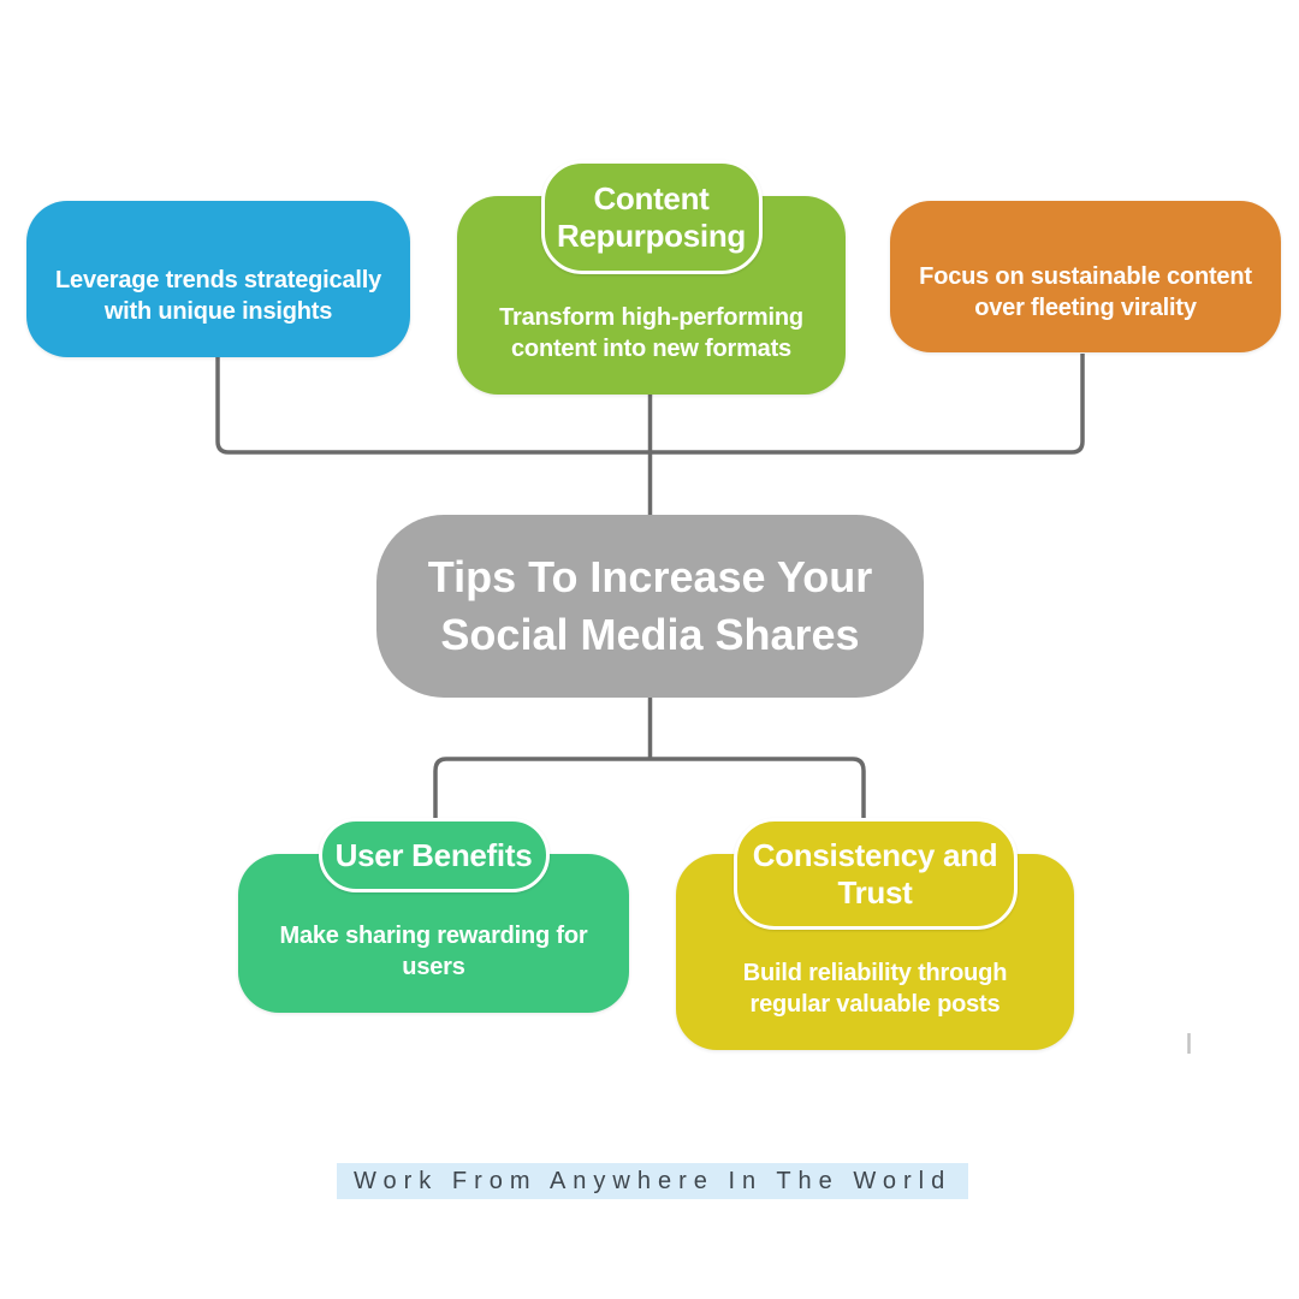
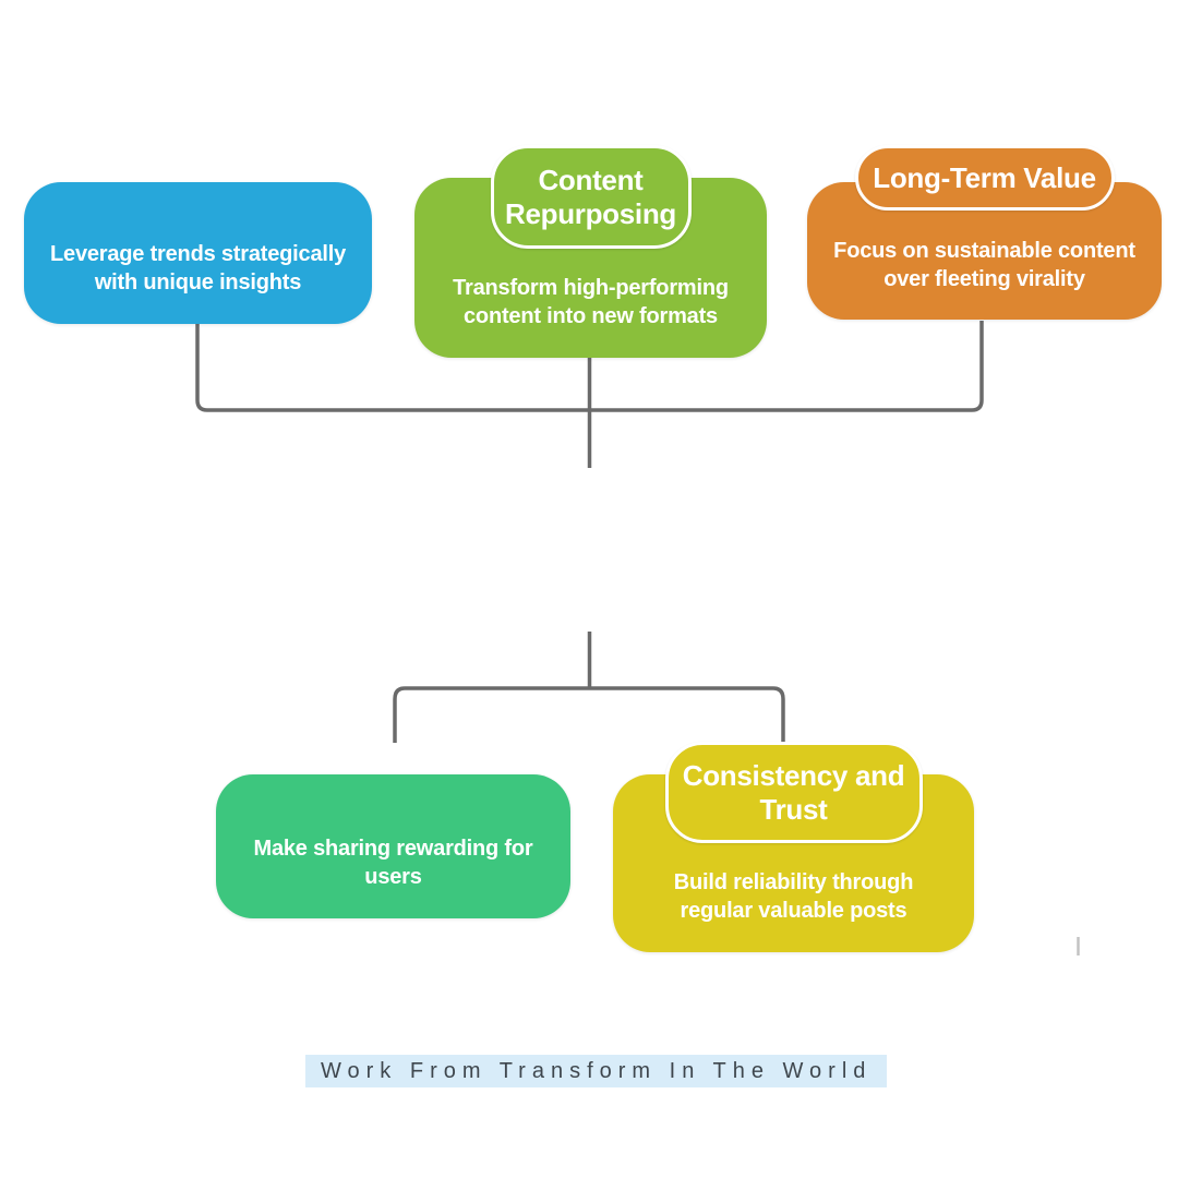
  Leverage trends strategically
  with unique insights
  Content
  Repurposing
  Transform high-performing
  content into new formats
+ Long-Term Value
  Focus on sustainable content
  over fleeting virality
- Tips To Increase Your
- Social Media Shares
- User Benefits
  Make sharing rewarding for
  users
  Consistency and
  Trust
  Build reliability through
  regular valuable posts
- Work From Anywhere In The World
+ Work From Transform In The World
